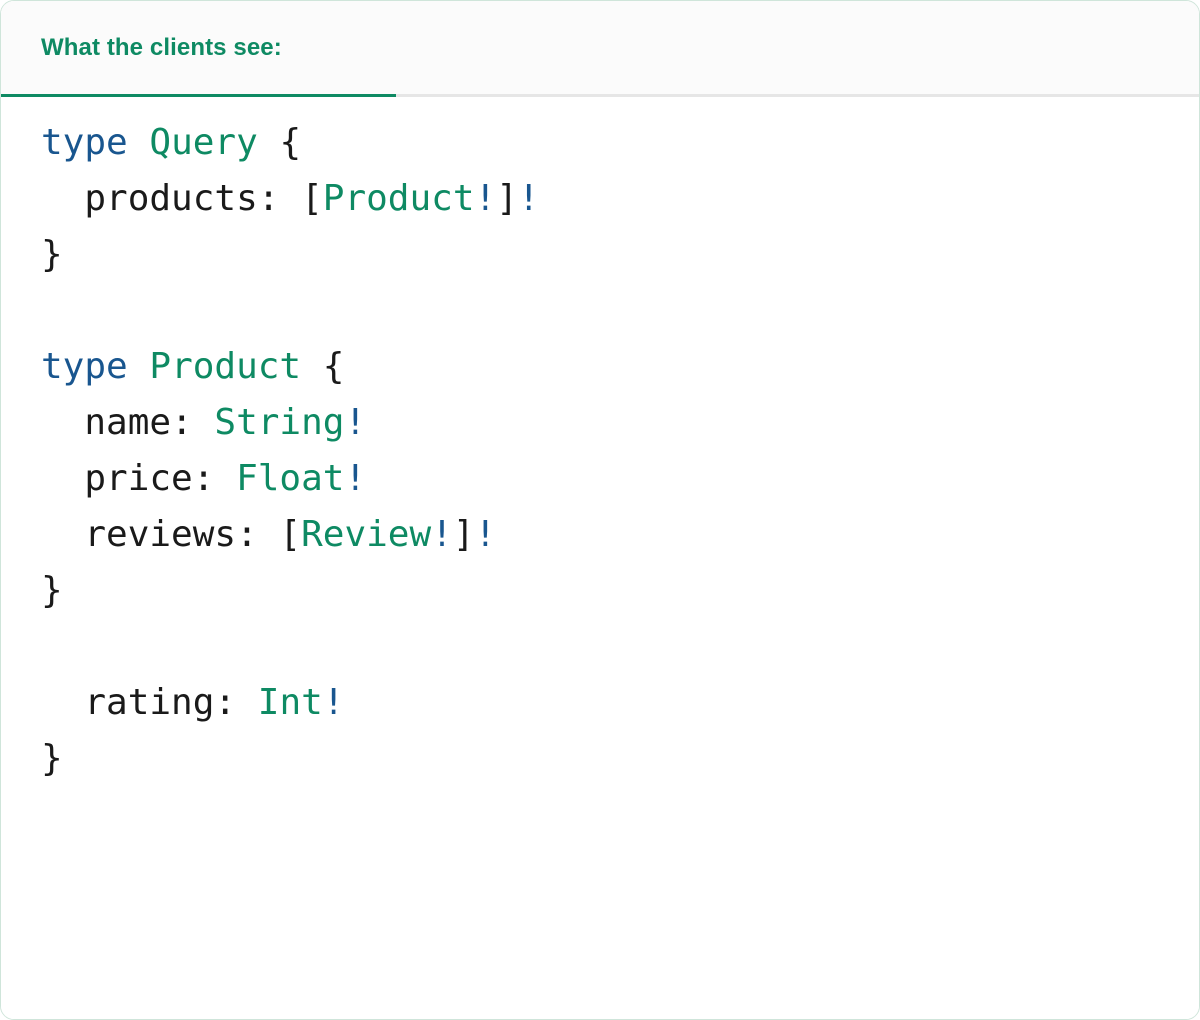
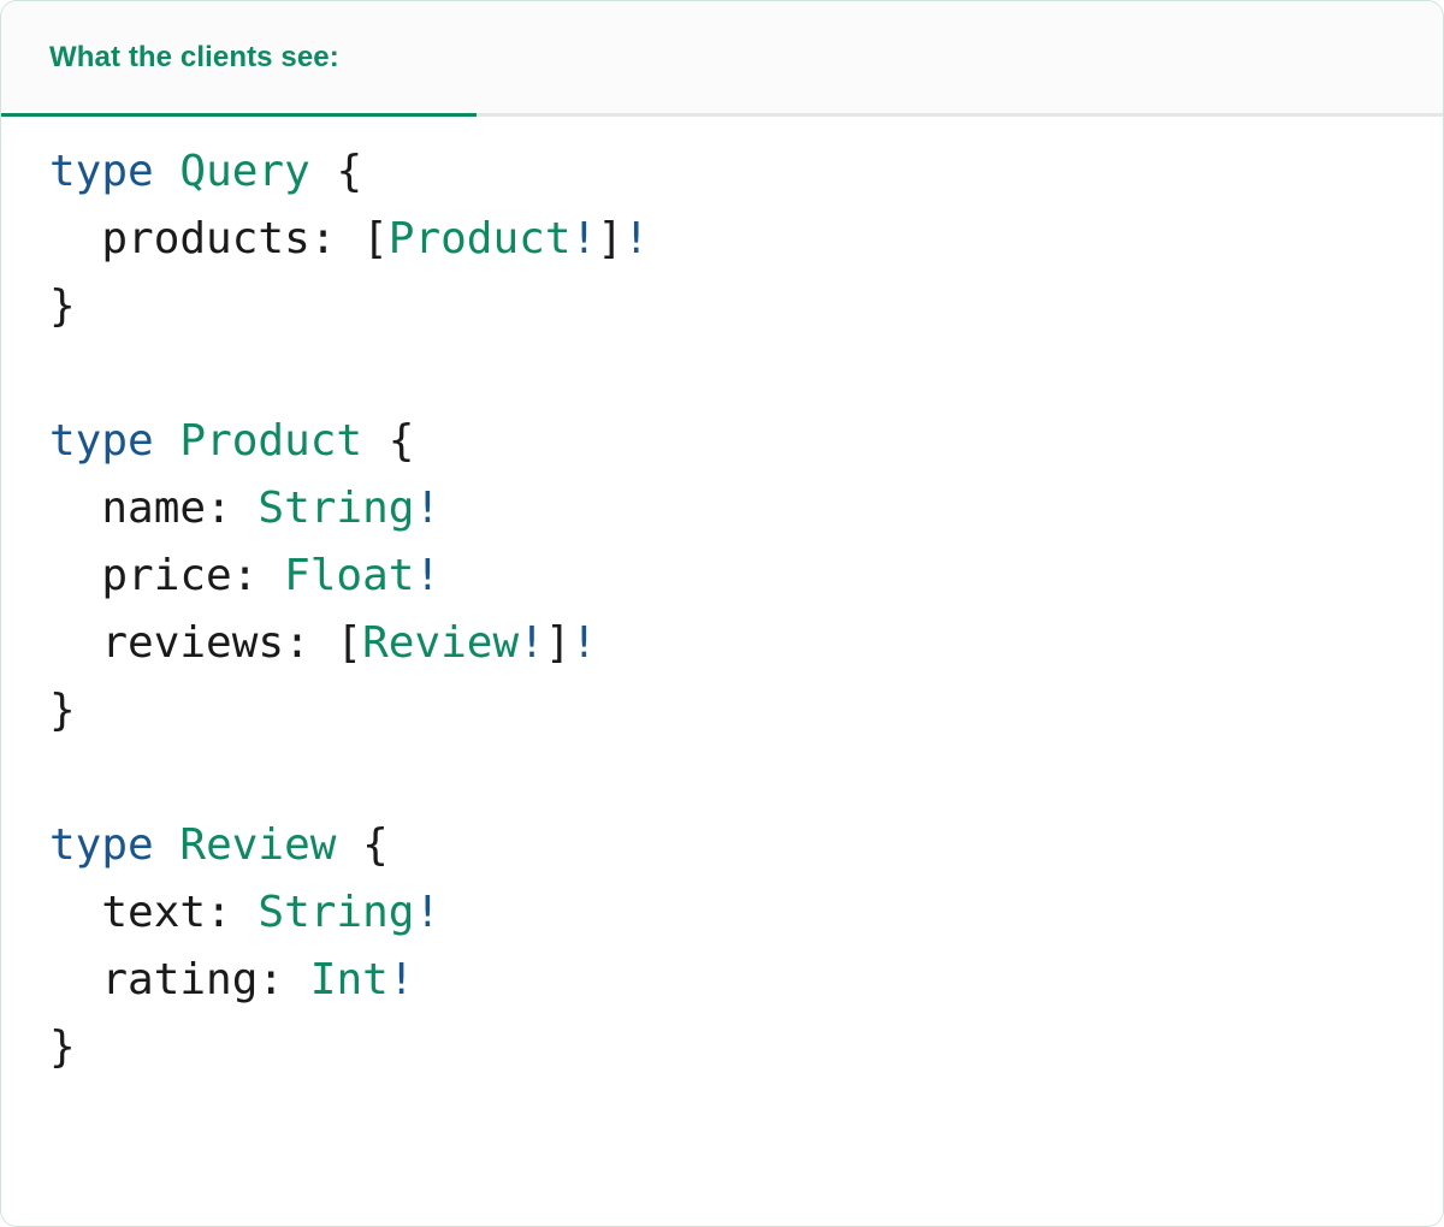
  What the clients see:
  type Query {
  products: [Product!]!
  }
  type Product {
  name: String!
  price: Float!
  reviews: [Review!]!
  }
+ type Review {
+ text: String!
  rating: Int!
  }
